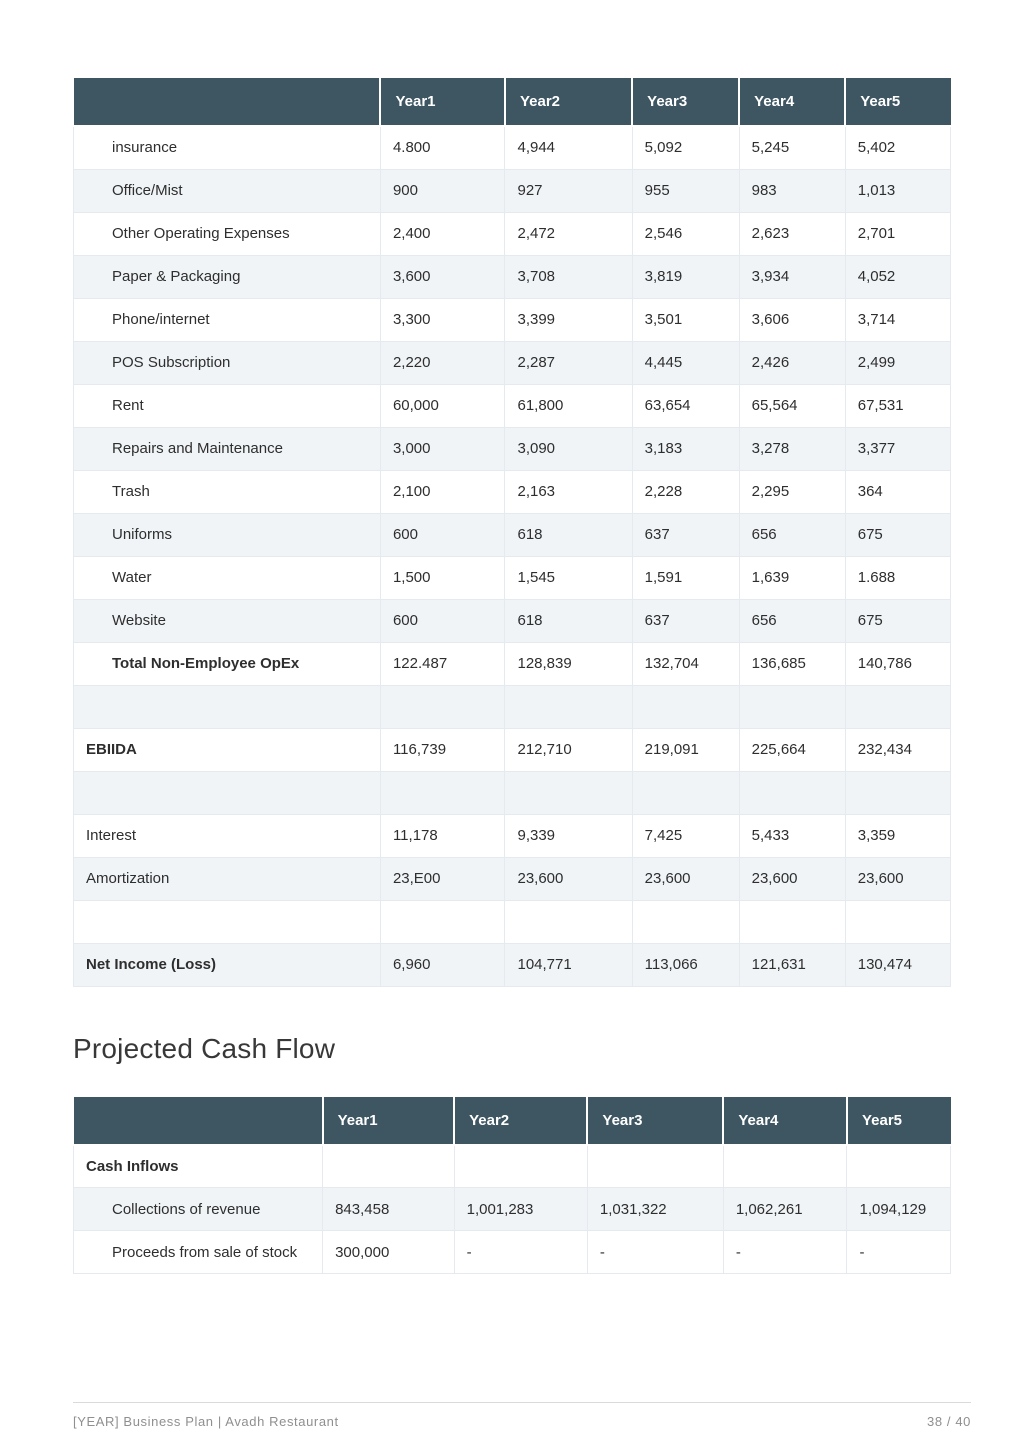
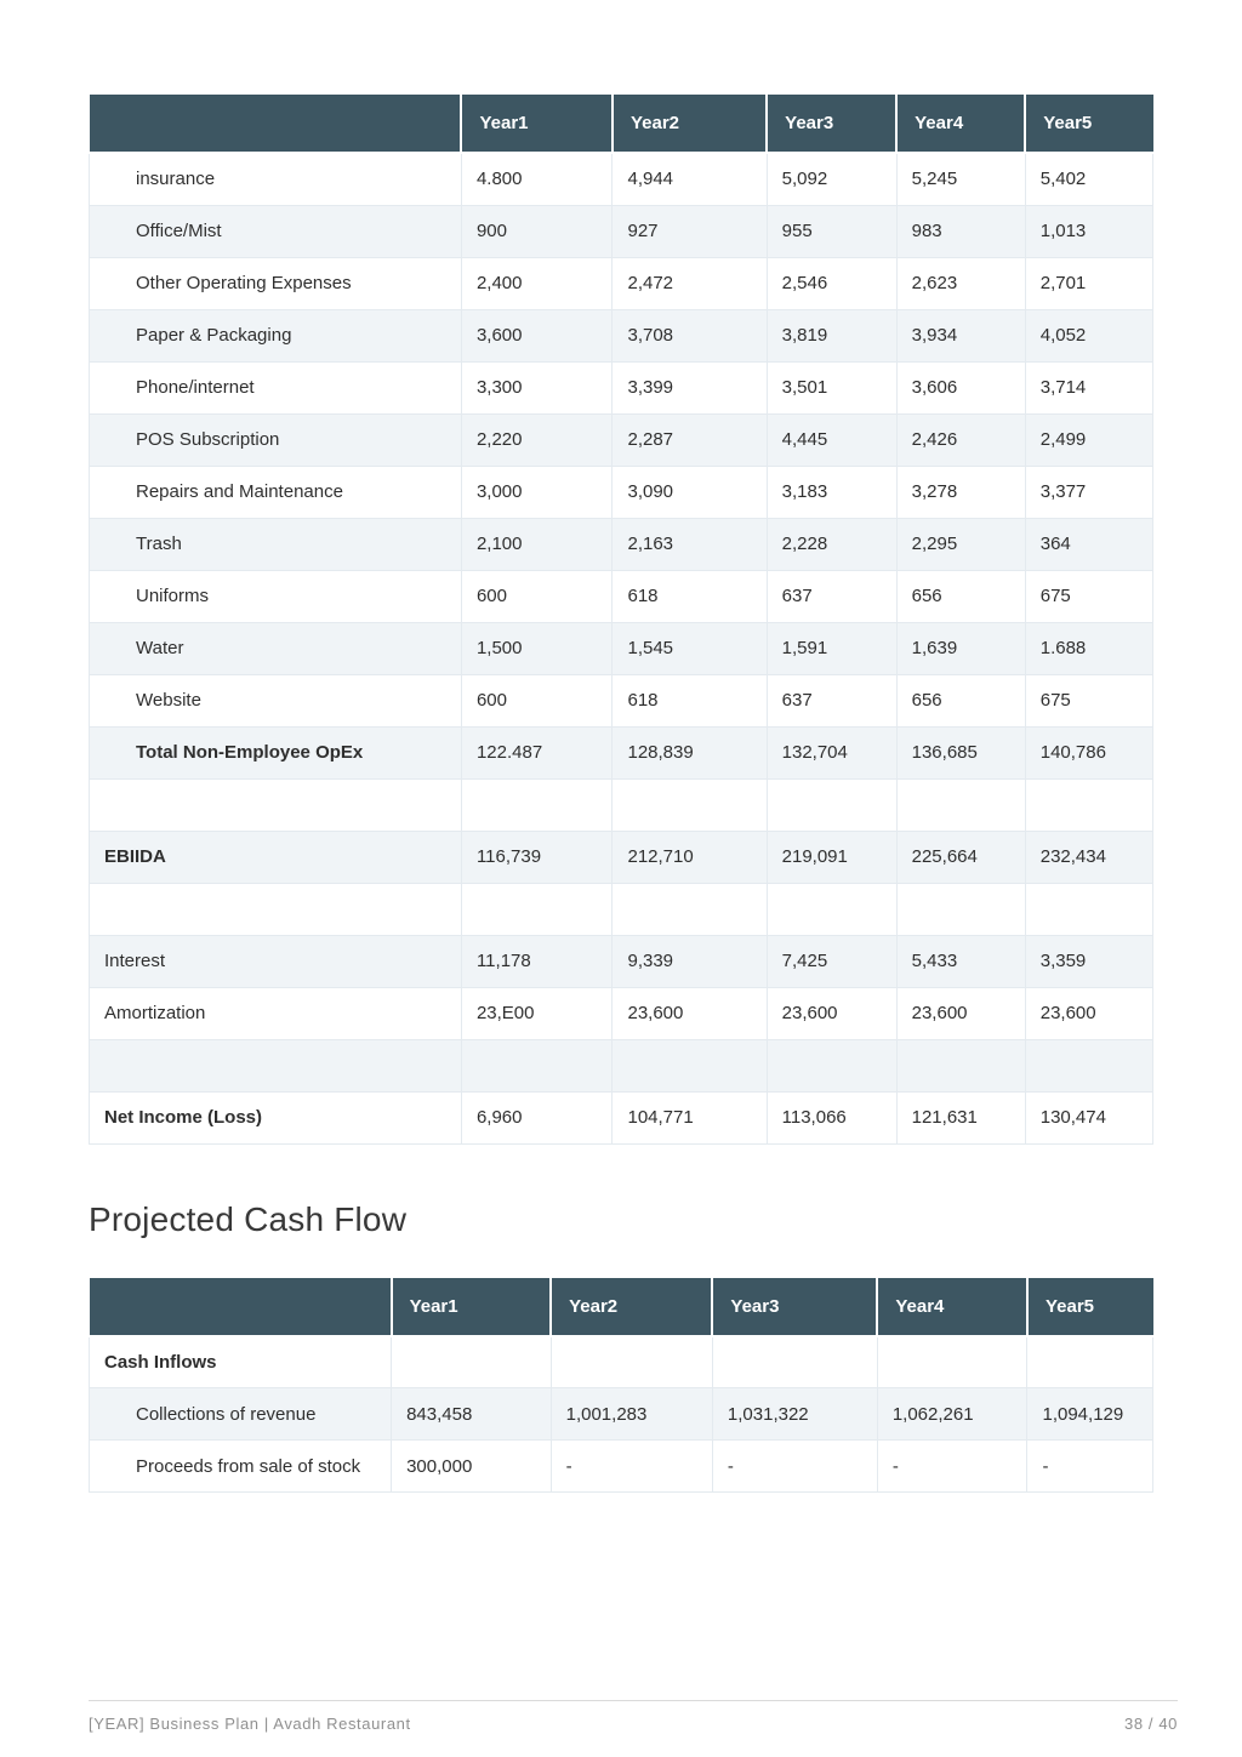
  	Year1	Year2	Year3	Year4	Year5
  insurance	4.800	4,944	5,092	5,245	5,402
  Office/Mist	900	927	955	983	1,013
  Other Operating Expenses	2,400	2,472	2,546	2,623	2,701
  Paper & Packaging	3,600	3,708	3,819	3,934	4,052
  Phone/internet	3,300	3,399	3,501	3,606	3,714
  POS Subscription	2,220	2,287	4,445	2,426	2,499
- Rent	60,000	61,800	63,654	65,564	67,531
  Repairs and Maintenance	3,000	3,090	3,183	3,278	3,377
  Trash	2,100	2,163	2,228	2,295	364
  Uniforms	600	618	637	656	675
  Water	1,500	1,545	1,591	1,639	1.688
  Website	600	618	637	656	675
  Total Non-Employee OpEx	122.487	128,839	132,704	136,685	140,786
  EBIIDA	116,739	212,710	219,091	225,664	232,434
  Interest	11,178	9,339	7,425	5,433	3,359
  Amortization	23,E00	23,600	23,600	23,600	23,600
  Net Income (Loss)	6,960	104,771	113,066	121,631	130,474
  Projected Cash Flow
  	Year1	Year2	Year3	Year4	Year5
  Cash Inflows
  Collections of revenue	843,458	1,001,283	1,031,322	1,062,261	1,094,129
  Proceeds from sale of stock	300,000	-	-	-	-
  [YEAR] Business Plan | Avadh Restaurant
  38 / 40
